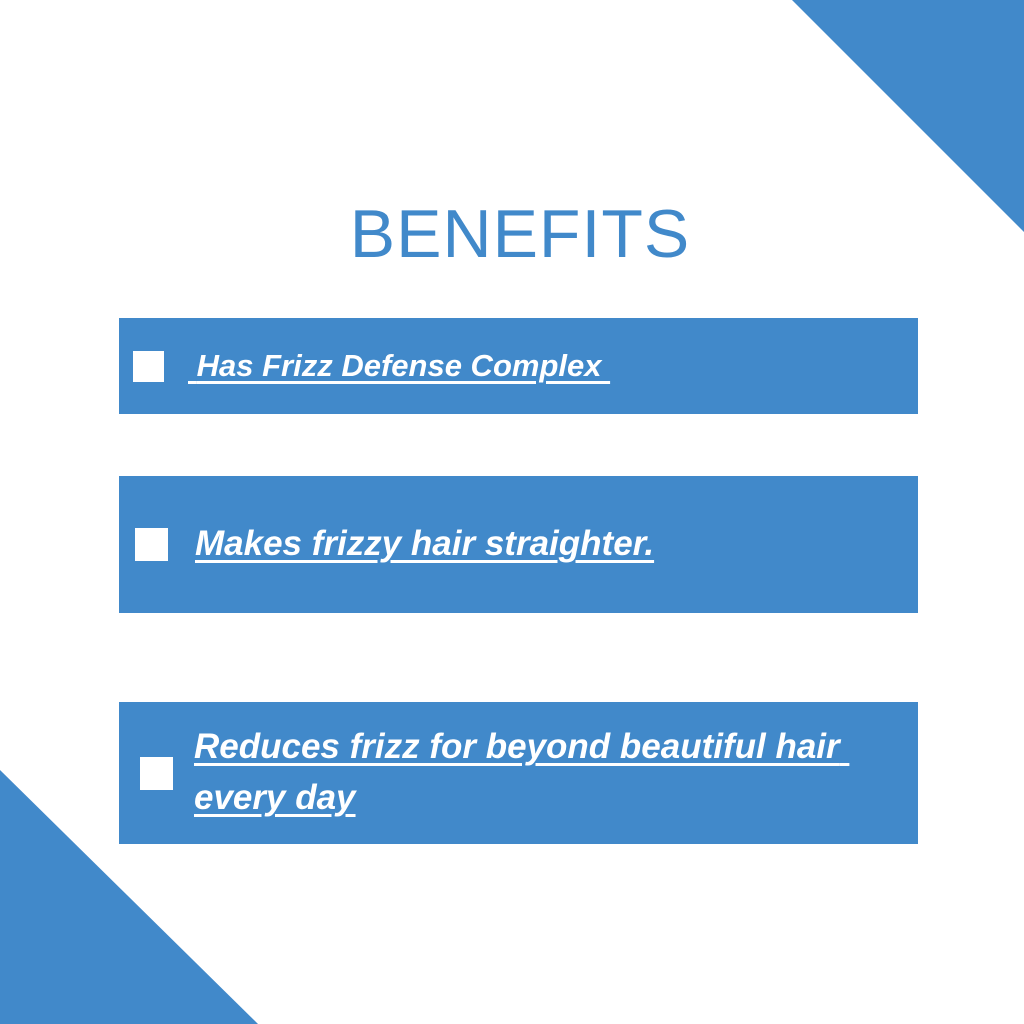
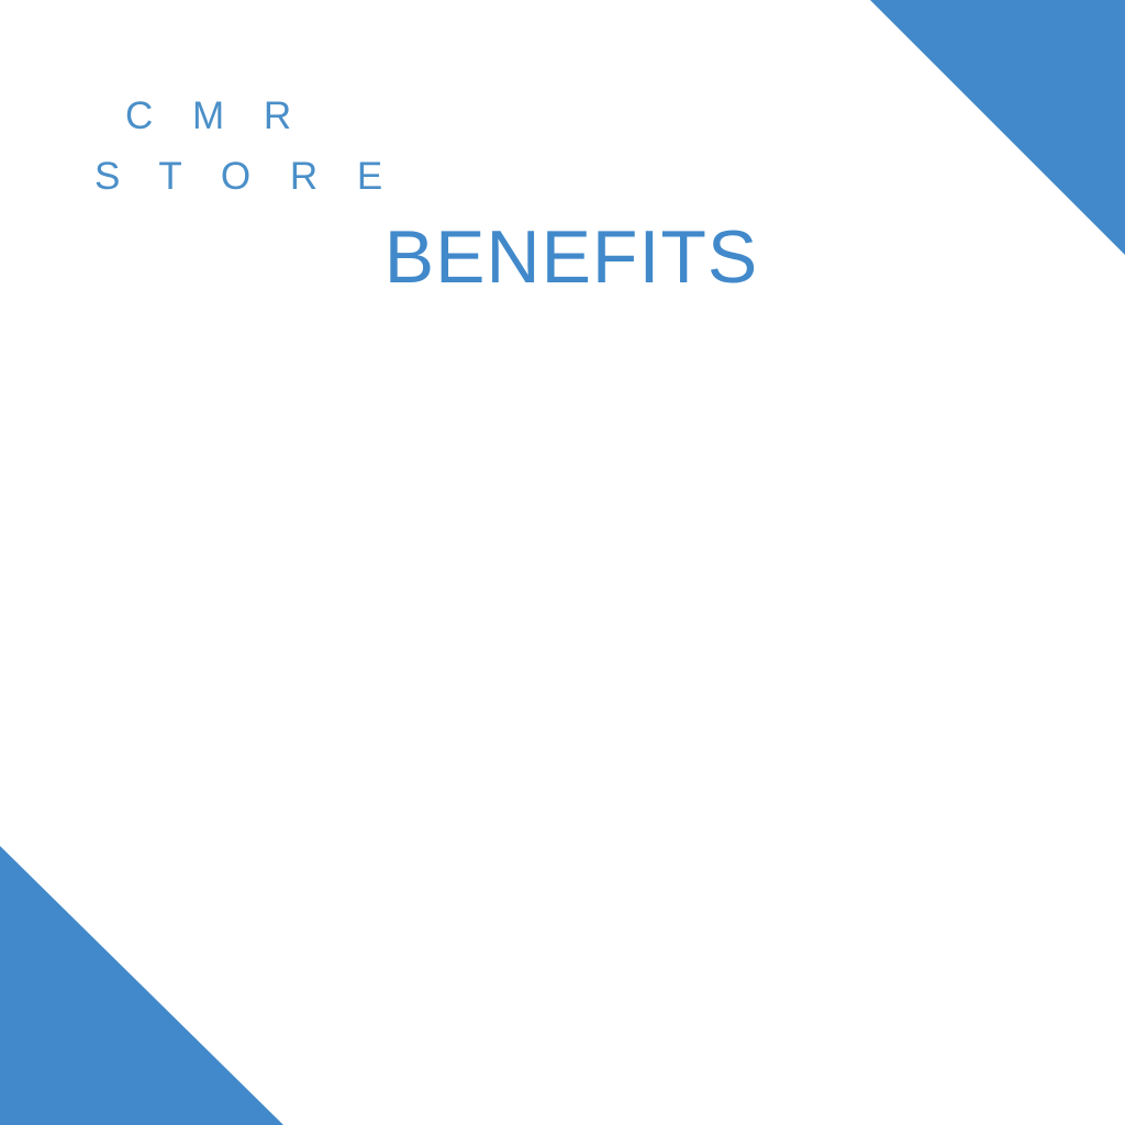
+ C M R
+ S T O R E
  BENEFITS
- Has Frizz Defense Complex
- Makes frizzy hair straighter.
- Reduces frizz for beyond beautiful hair every day
